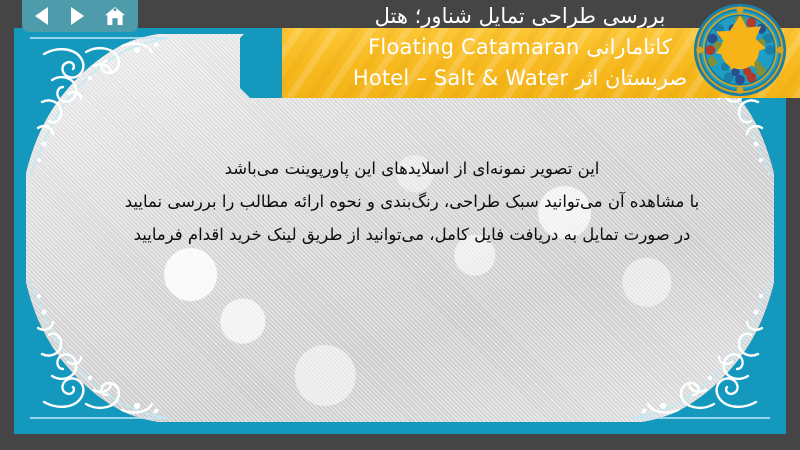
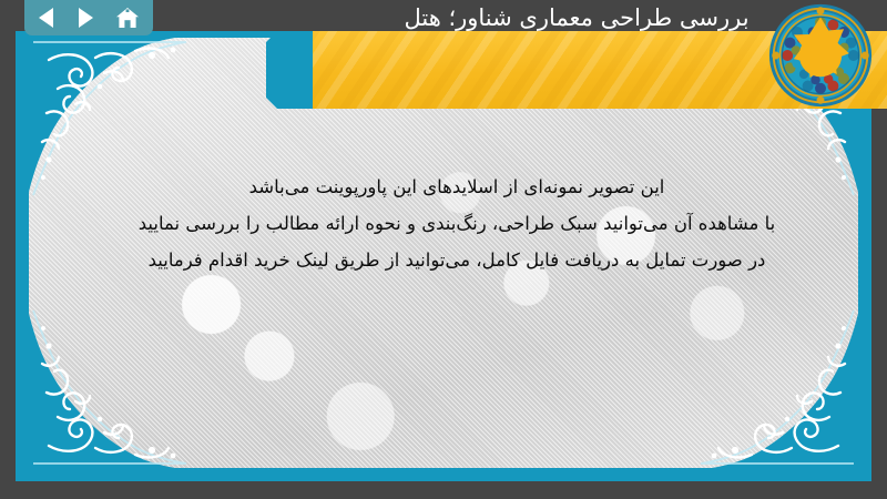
  این تصویر نمونه‌ای از اسلایدهای این پاورپوینت می‌باشد
  با مشاهده آن میتوانید سبک طراحی، رنگ‌بندی و نحوه ارائه مطالب را بررسی نمایید
  در صورت تمایل به دریافت فایل کامل، می‌توانید از طریق لینک خرید اقدام فرمایید
- بررسی طراحی تمایل شناور؛ هتل
+ بررسی طراحی معماری شناور؛ هتل
- کاتامارانی Floating Catamaran
- صربستان اثر Hotel – Salt & Water
